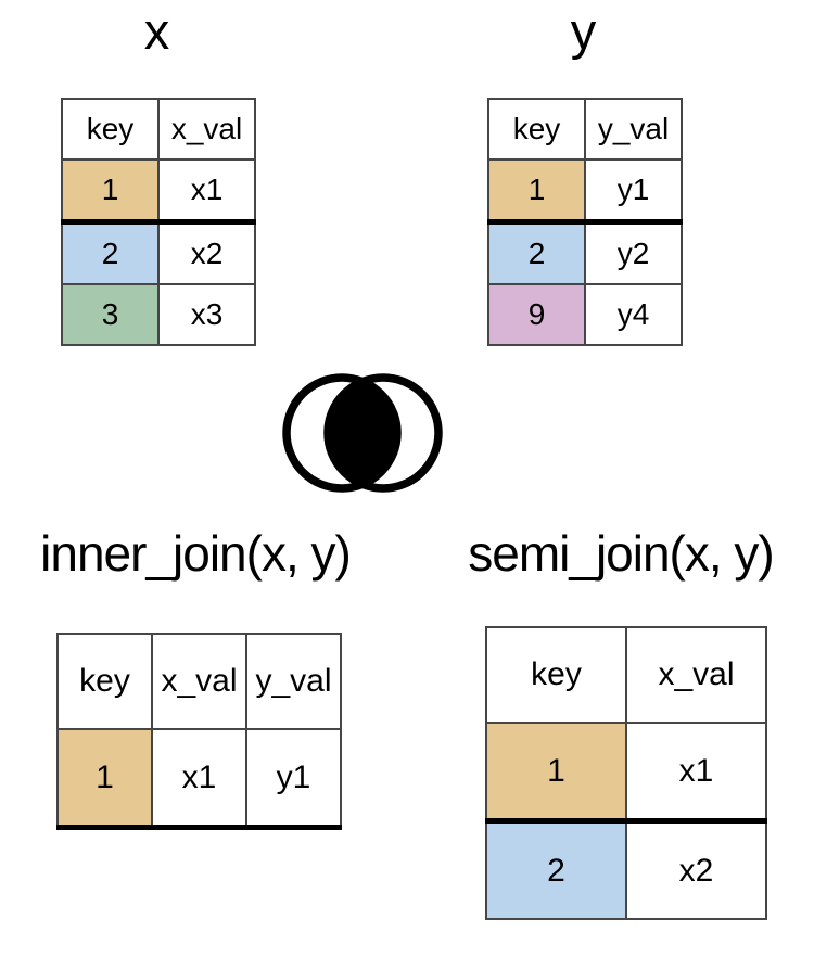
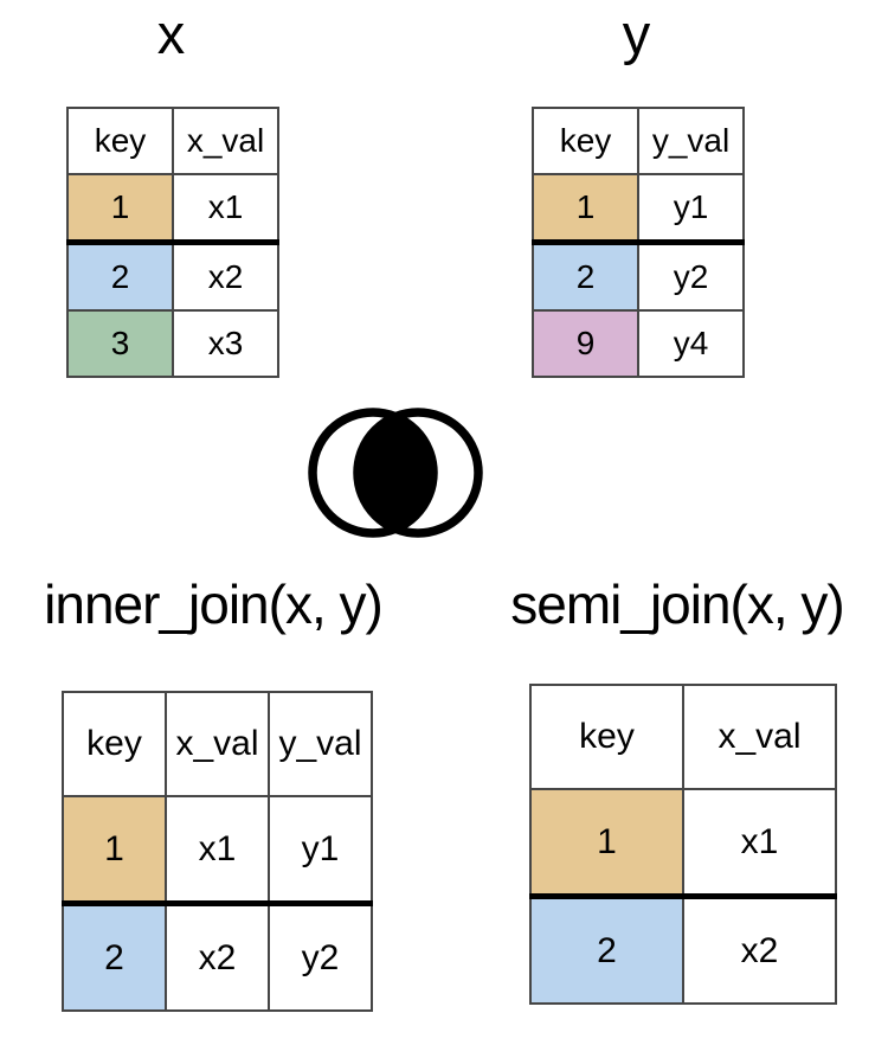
  x
  y
  key	x_val
  1	x1
  2	x2
  3	x3
  key	y_val
  1	y1
  2	y2
  9	y4
  inner_join(x, y)
  semi_join(x, y)
  key	x_val	y_val
  1	x1	y1
+ 2	x2	y2
  key	x_val
  1	x1
  2	x2
